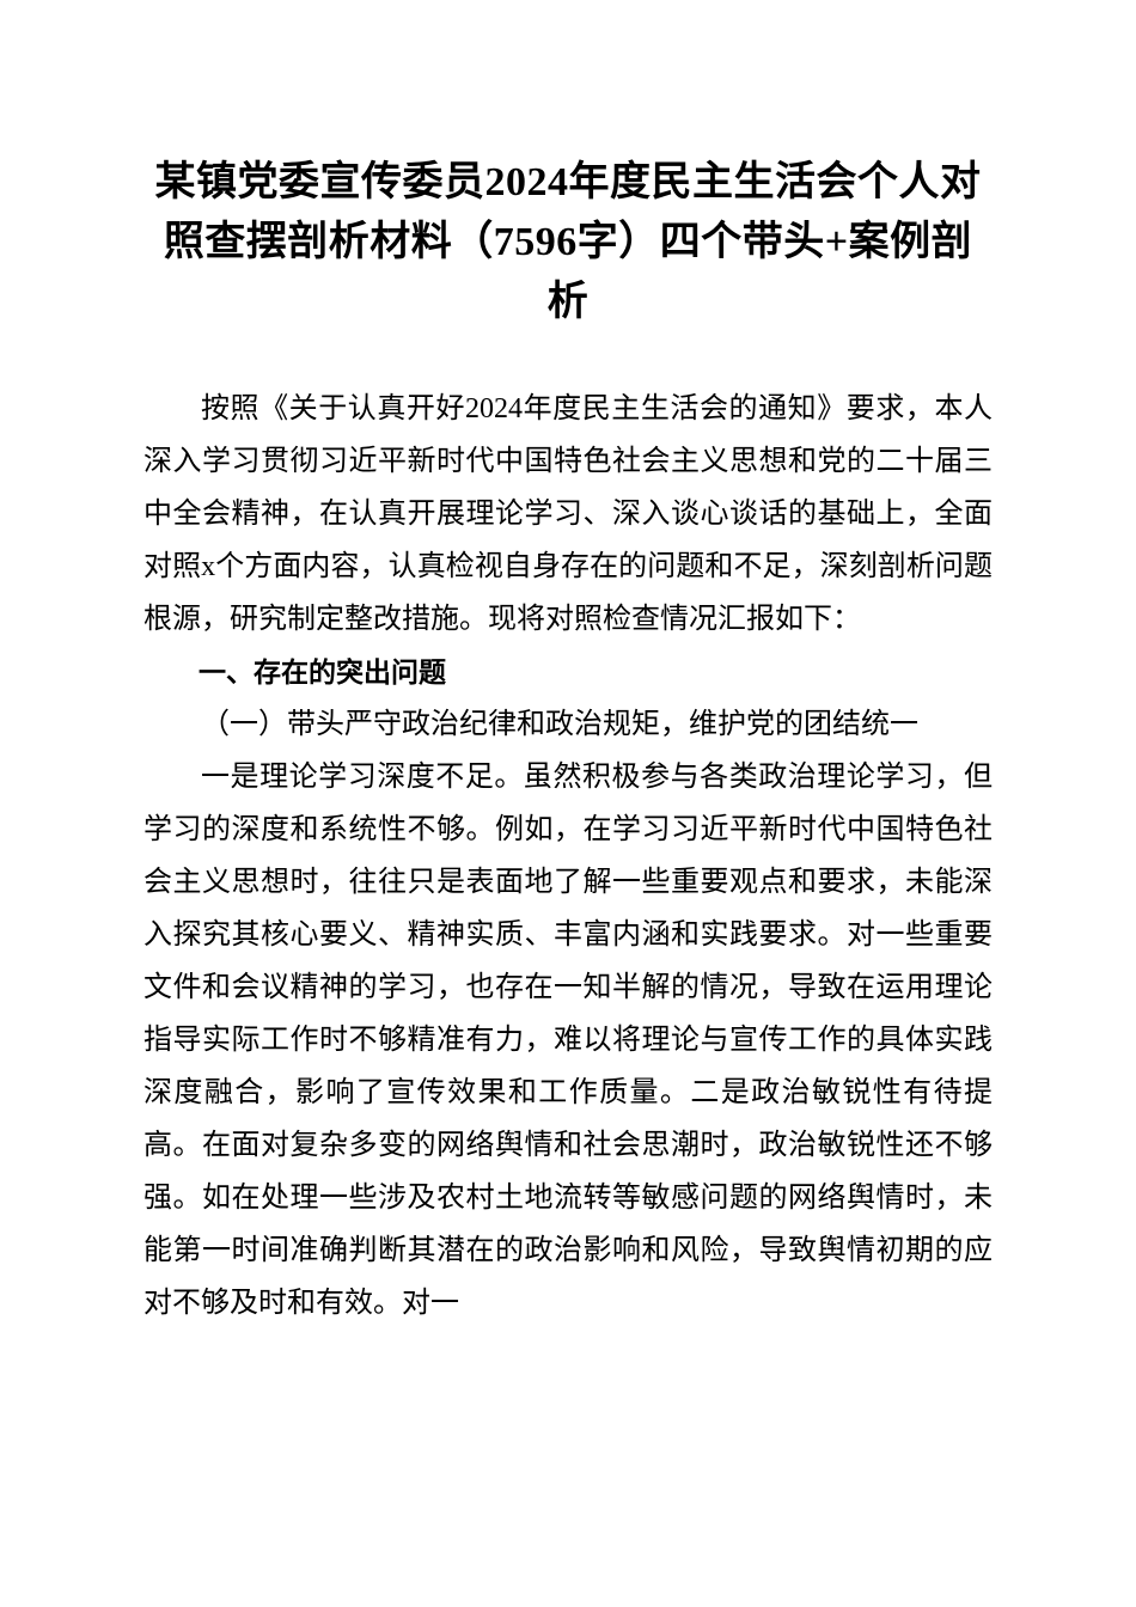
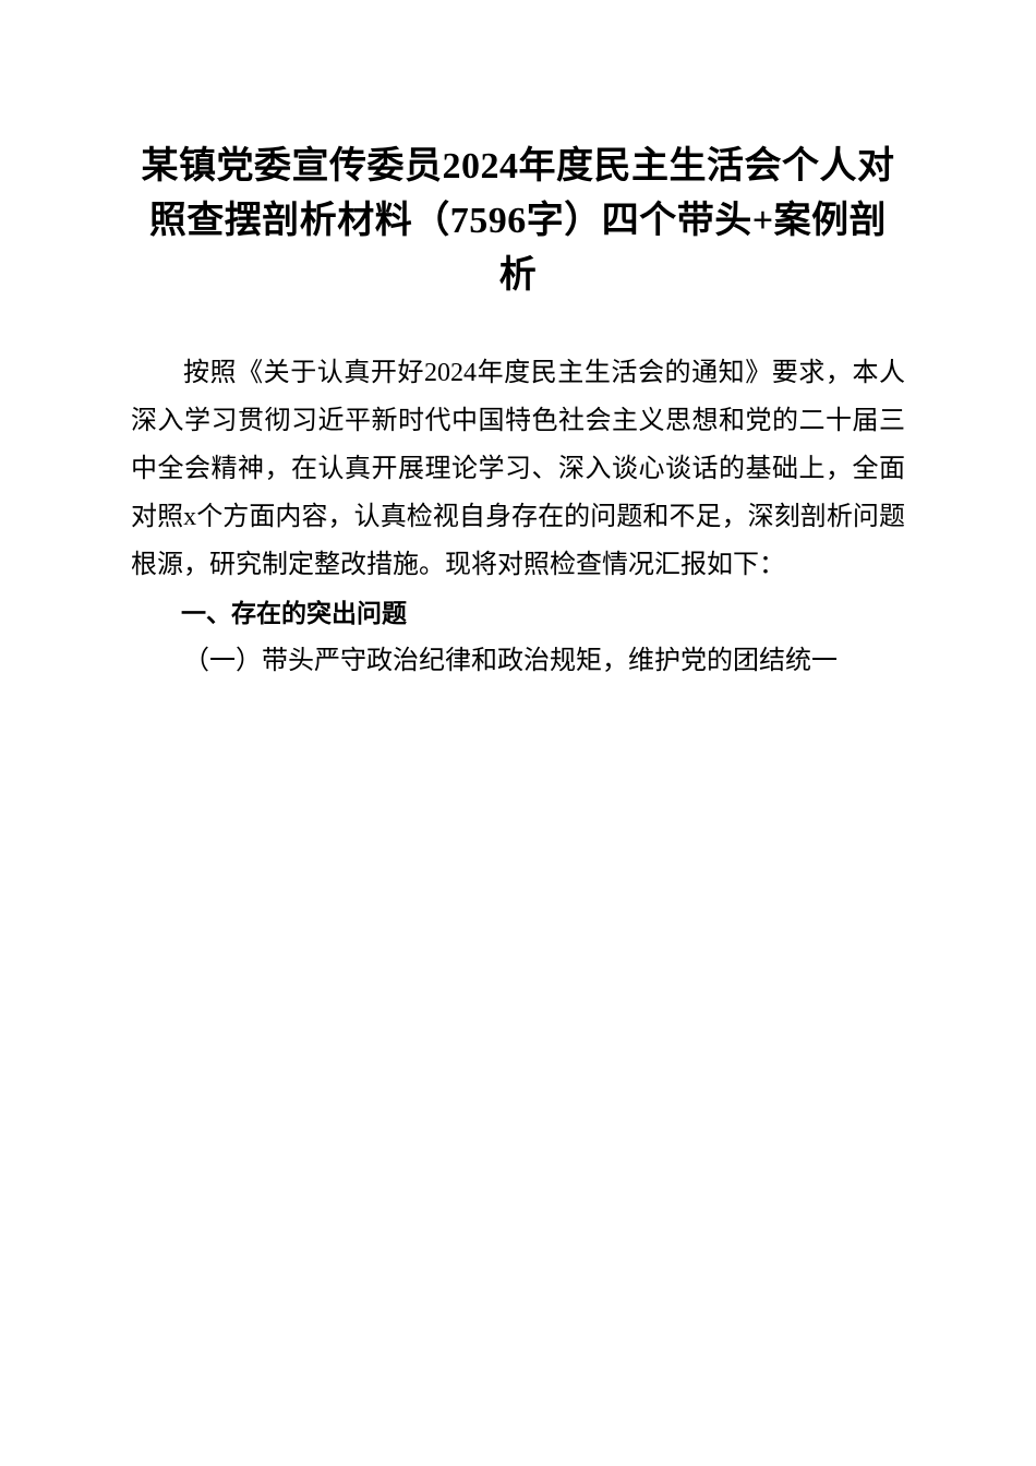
  某镇党委宣传委员2024年度民主生活会个人对照查摆剖析材料（7596字）四个带头+案例剖析
  按照《关于认真开好2024年度民主生活会的通知》要求，本人深入学习贯彻习近平新时代中国特色社会主义思想和党的二十届三中全会精神，在认真开展理论学习、深入谈心谈话的基础上，全面对照x个方面内容，认真检视自身存在的问题和不足，深刻剖析问题根源，研究制定整改措施。现将对照检查情况汇报如下：
  一、存在的突出问题
  （一）带头严守政治纪律和政治规矩，维护党的团结统一
- 一是理论学习深度不足。虽然积极参与各类政治理论学习，但学习的深度和系统性不够。例如，在学习习近平新时代中国特色社会主义思想时，往往只是表面地了解一些重要观点和要求，未能深入探究其核心要义、精神实质、丰富内涵和实践要求。对一些重要文件和会议精神的学习，也存在一知半解的情况，导致在运用理论指导实际工作时不够精准有力，难以将理论与宣传工作的具体实践深度融合，影响了宣传效果和工作质量。二是政治敏锐性有待提高。在面对复杂多变的网络舆情和社会思潮时，政治敏锐性还不够强。如在处理一些涉及农村土地流转等敏感问题的网络舆情时，未能第一时间准确判断其潜在的政治影响和风险，导致舆情初期的应对不够及时和有效。对一
